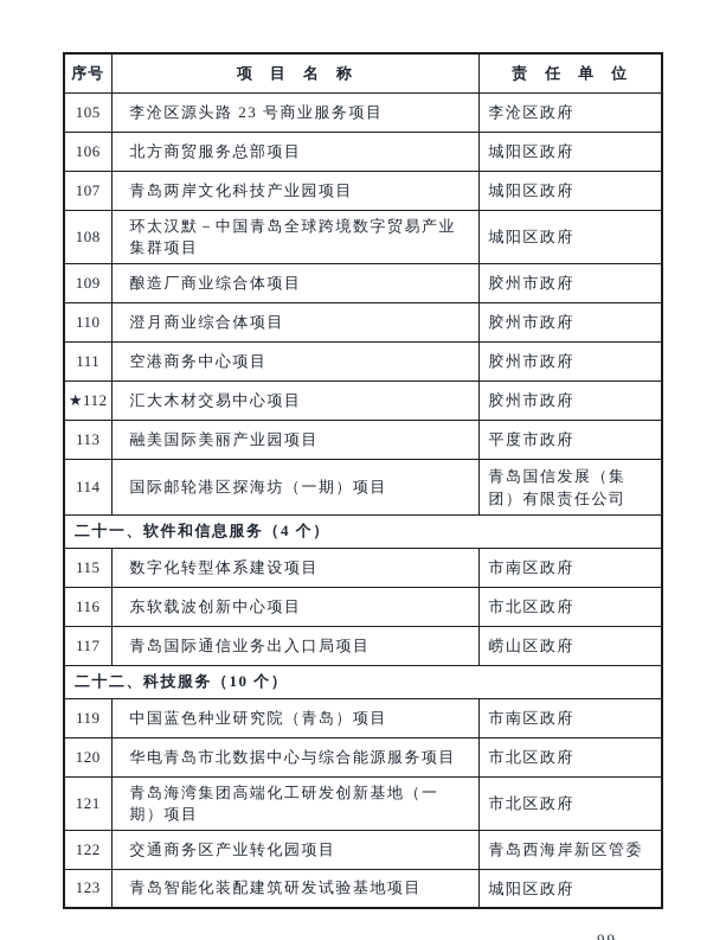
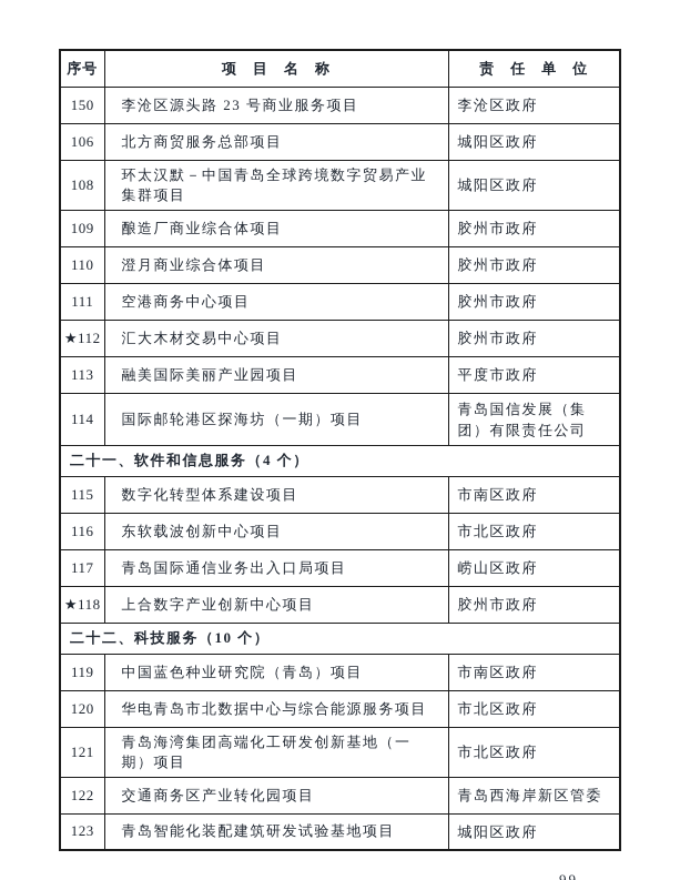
  序号	项 目 名 称	责 任 单 位
- 105	李沧区源头路 23 号商业服务项目	李沧区政府
+ 150	李沧区源头路 23 号商业服务项目	李沧区政府
  106	北方商贸服务总部项目	城阳区政府
- 107	青岛两岸文化科技产业园项目	城阳区政府
  108	环太汉默－中国青岛全球跨境数字贸易产业集群项目	城阳区政府
  109	酿造厂商业综合体项目	胶州市政府
  110	澄月商业综合体项目	胶州市政府
  111	空港商务中心项目	胶州市政府
  ★112	汇大木材交易中心项目	胶州市政府
  113	融美国际美丽产业园项目	平度市政府
  114	国际邮轮港区探海坊（一期）项目	青岛国信发展（集团）有限责任公司
  二十一、软件和信息服务（4 个）
  115	数字化转型体系建设项目	市南区政府
  116	东软载波创新中心项目	市北区政府
  117	青岛国际通信业务出入口局项目	崂山区政府
+ ★118	上合数字产业创新中心项目	胶州市政府
  二十二、科技服务（10 个）
  119	中国蓝色种业研究院（青岛）项目	市南区政府
  120	华电青岛市北数据中心与综合能源服务项目	市北区政府
  121	青岛海湾集团高端化工研发创新基地（一期）项目	市北区政府
  122	交通商务区产业转化园项目	青岛西海岸新区管委
  123	青岛智能化装配建筑研发试验基地项目	城阳区政府
